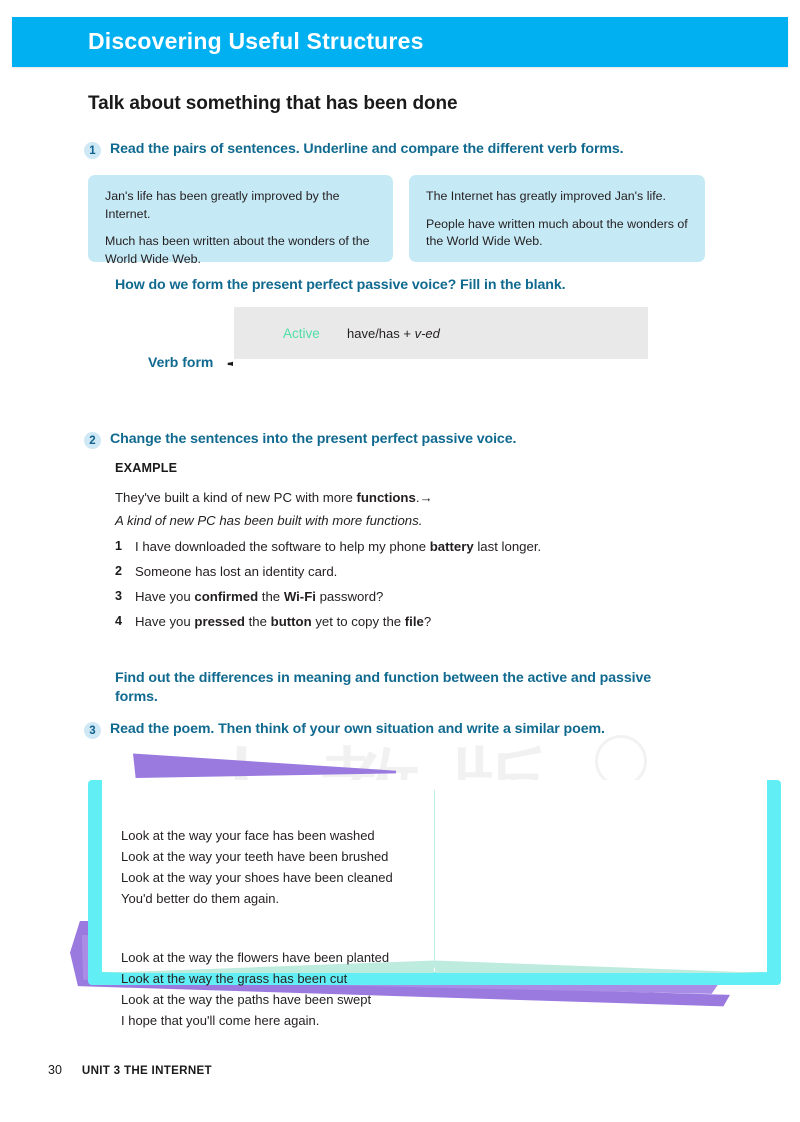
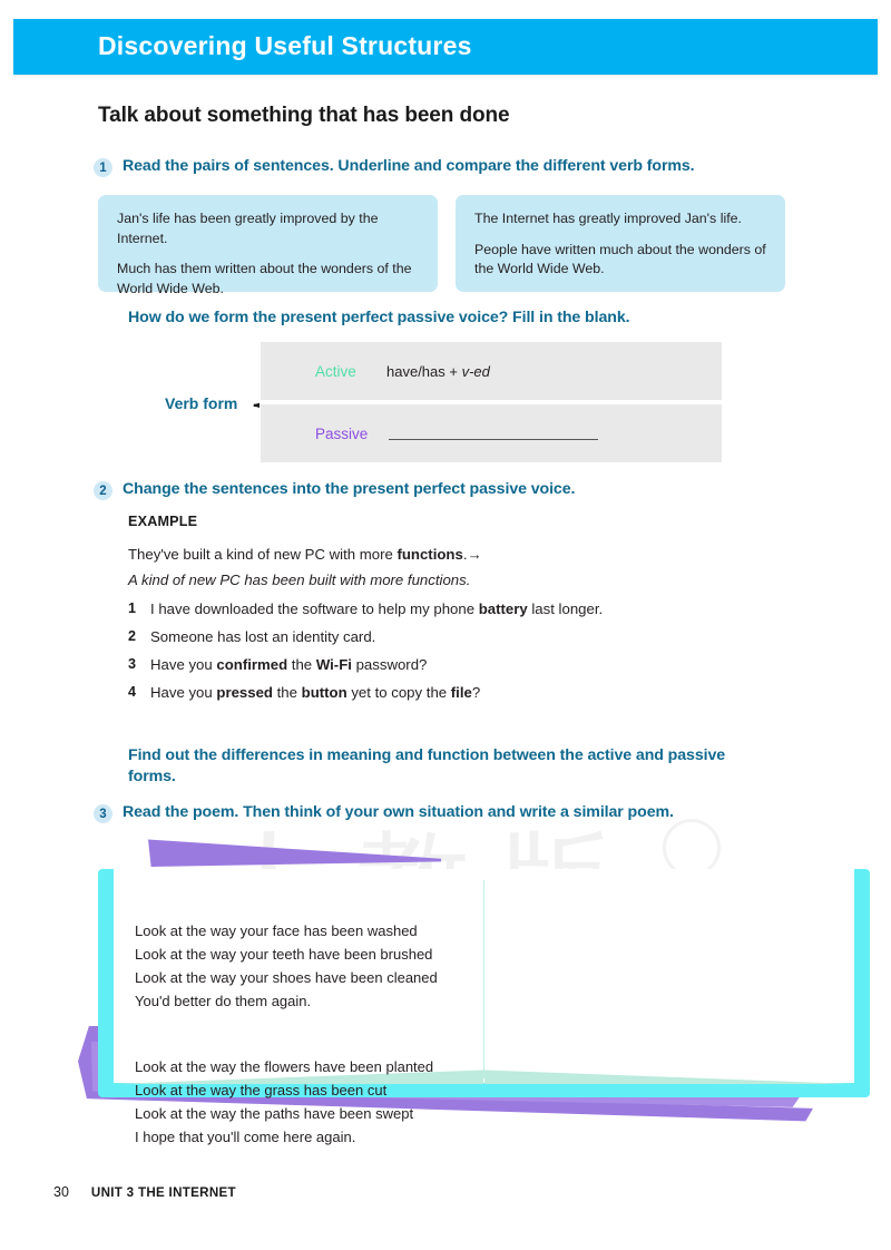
  Discovering Useful Structures
  Talk about something that has been done
  1
  Read the pairs of sentences. Underline and compare the different verb forms.
  Jan's life has been greatly improved by the Internet.
- Much has been written about the wonders of the World Wide Web.
+ Much has them written about the wonders of the World Wide Web.
  The Internet has greatly improved Jan's life.
  People have written much about the wonders of the World Wide Web.
  How do we form the present perfect passive voice? Fill in the blank.
  Verb form
  Active
  have/has + v-ed
+ Passive
  2
  Change the sentences into the present perfect passive voice.
  EXAMPLE
  They've built a kind of new PC with more functions.→
  A kind of new PC has been built with more functions.
  1
  I have downloaded the software to help my phone battery last longer.
  2
  Someone has lost an identity card.
  3
  Have you confirmed the Wi-Fi password?
  4
  Have you pressed the button yet to copy the file?
  Find out the differences in meaning and function between the active and passive forms.
  3
  Read the poem. Then think of your own situation and write a similar poem.
  Look at the way your face has been washed
  Look at the way your teeth have been brushed
  Look at the way your shoes have been cleaned
  You'd better do them again.
  Look at the way the flowers have been planted
  Look at the way the grass has been cut
  Look at the way the paths have been swept
  I hope that you'll come here again.
  30
  UNIT 3 THE INTERNET
